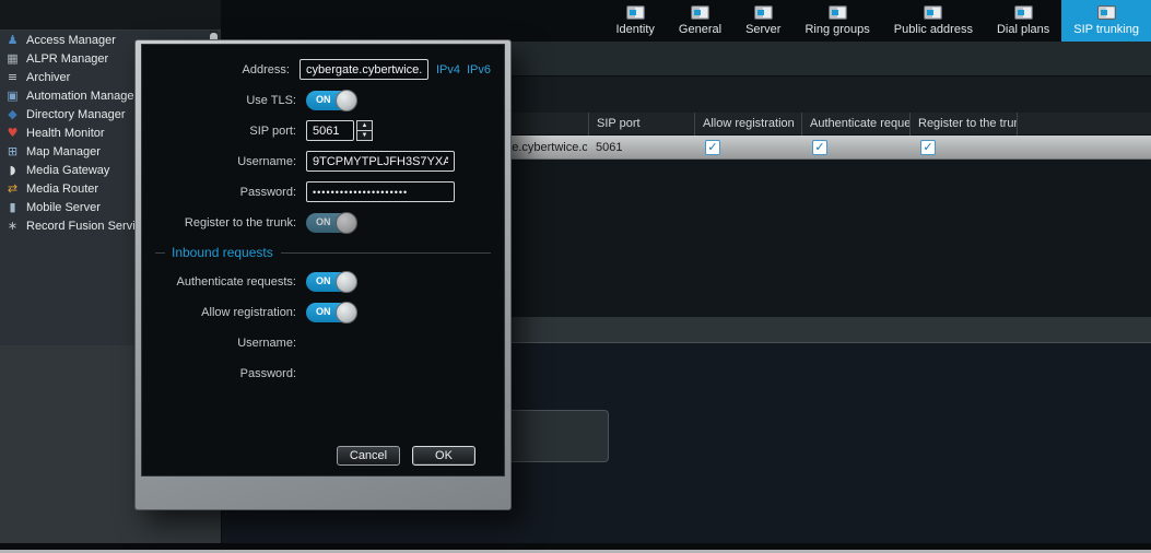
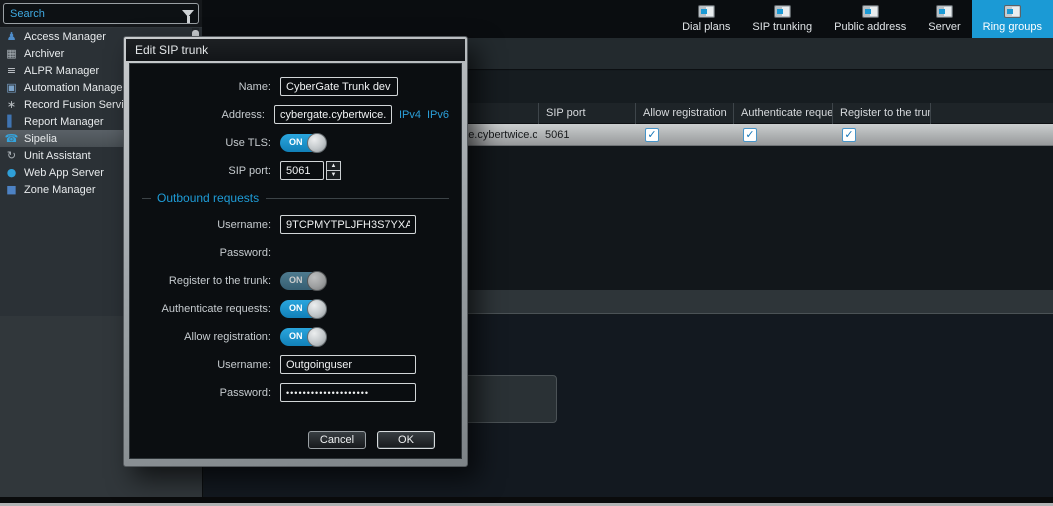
- Identity
- General
- Server
+ Dial plans
- Ring groups
+ SIP trunking
  Public address
- Dial plans
+ Server
- SIP trunking
+ Ring groups
  SIP port
  Allow registration
  Authenticate reque
  Register to the tru
  5061
  ✓
  ✓
  ✓
+ Search
  ♟
  Access Manager
  ▦
- ALPR Manager
+ Archiver
  ≡
- Archiver
+ ALPR Manager
  ▣
  Automation Manage
- ◆
- Directory Manager
- ♥
- Health Monitor
- ⊞
- Map Manager
- ◗
- Media Gateway
- ⇄
- Media Router
- ▮
- Mobile Server
  ∗
  Record Fusion Serv
+ ▌
+ Report Manager
+ ☎
+ Sipelia
+ ↻
+ Unit Assistant
+ ●
+ Web App Server
+ ■
+ Zone Manager
+ Edit SIP trunk
+ Name:
+ CyberGate Trunk dev
  Address:
  cybergate.cybertwice.
  IPv4 IPv6
  Use TLS:
  ON
  SIP port:
  5061
+ Outbound requests
  Username:
  9TCPMYTPLJFH3S7YXA
  Password:
- •••••••••••••••••••••
  Register to the trunk:
  ON
- Inbound requests
  Authenticate requests:
  ON
  Allow registration:
  ON
  Username:
+ Outgoinguser
  Password:
+ ••••••••••••••••••••
  Cancel
  OK
